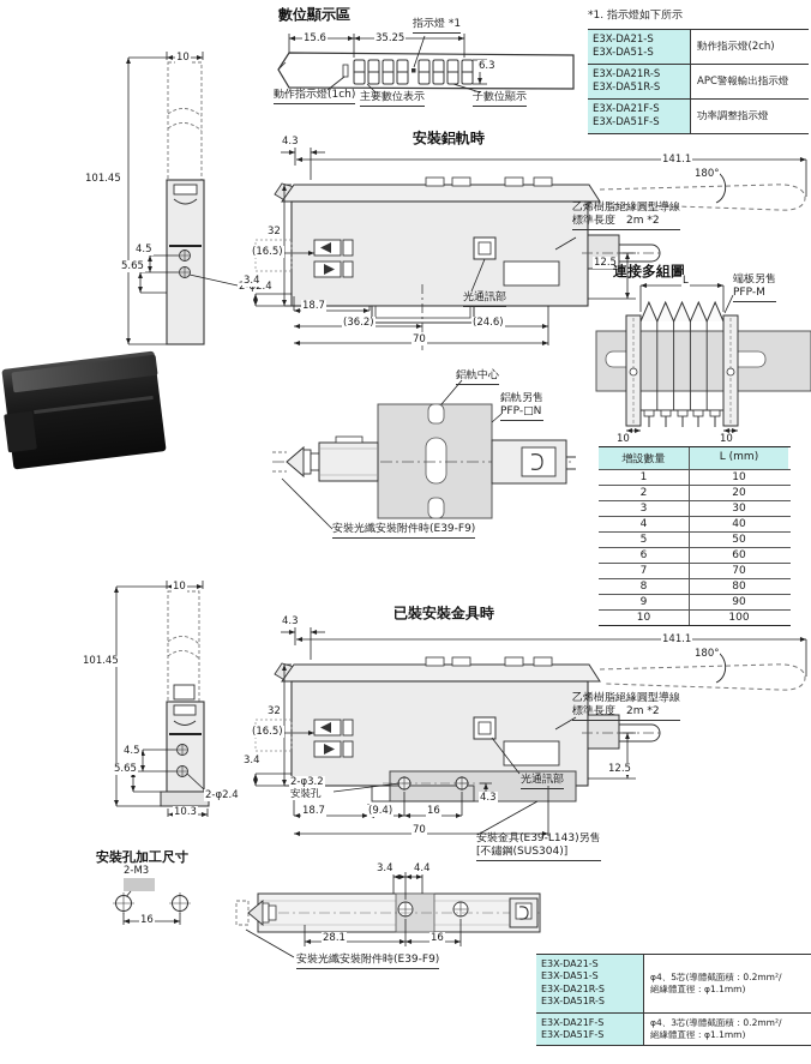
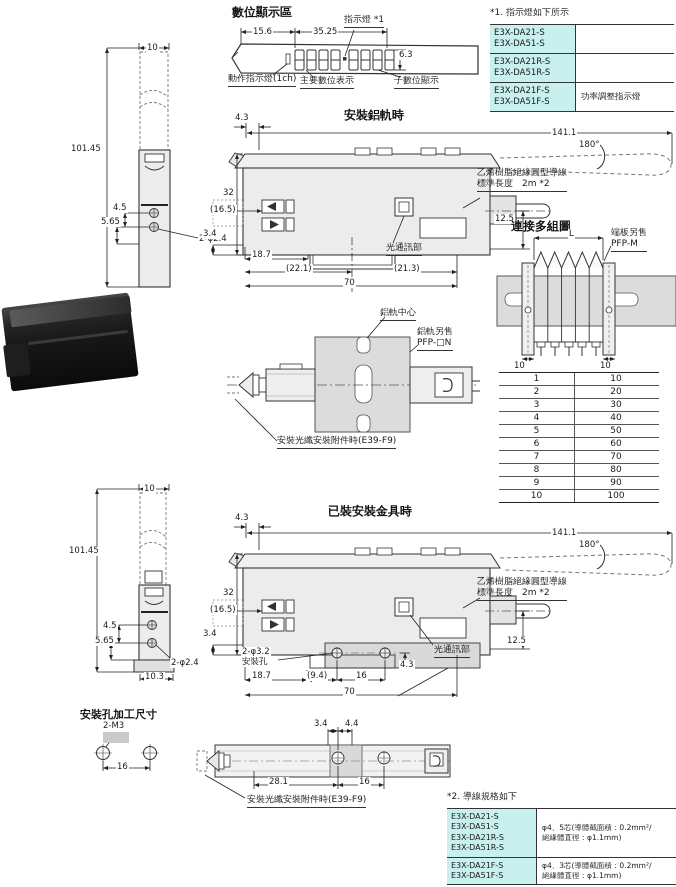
  數位顯示區
  15.6
  35.25
  指示燈 *1
  6.3
  動作指示燈(1ch)
  主要數位表示
  子數位顯示
  *1. 指示燈如下所示
  E3X-DA21-S
  E3X-DA51-S
- 動作指示燈(2ch)
  E3X-DA21R-S
  E3X-DA51R-S
- APC警報輸出指示燈
  E3X-DA21F-S
  E3X-DA51F-S
  功率調整指示燈
  10
  101.45
  4.5
  5.65
  安裝鋁軌時
  4.3
  141.1
  180°
  乙烯樹脂絕緣圓型導線
  標準長度 2m *2
  32
  (16.5)
  3.4
  18.7
- (36.2)
+ (22.1)
- (24.6)
+ (21.3)
  70
  12.5
  光通訊部
  鋁軌中心
  鋁軌另售
  PFP-□N
  安裝光纖安裝附件時(E39-F9)
  連接多組圖
  L
  端板另售
  PFP-M
  10
  10
- 增設數量
- L (mm)
  1
  10
  2
  20
  3
  30
  4
  40
  5
  50
  6
  60
  7
  70
  8
  80
  9
  90
  10
  100
  10
  101.45
  4.5
  5.65
  2-φ2.4
  10.3
  已裝安裝金具時
  4.3
  141.1
  180°
  乙烯樹脂絕緣圓型導線
  標準長度 2m *2
  32
  (16.5)
  3.4
  2-φ3.2
  安裝孔
  光通訊部
  4.3
  18.7
  (9.4)
  16
  70
  12.5
- 安裝金具(E39-L143)另售
- [不鏽鋼(SUS304)]
  安裝孔加工尺寸
  2-M3
  16
  3.4
  4.4
  28.1
  16
  安裝光纖安裝附件時(E39-F9)
+ *2. 導線規格如下
  E3X-DA21-S
  E3X-DA51-S
  E3X-DA21R-S
  E3X-DA51R-S
  φ4、5芯(導體截面積：0.2mm²/
  絕緣體直徑：φ1.1mm)
  E3X-DA21F-S
  E3X-DA51F-S
  φ4、3芯(導體截面積：0.2mm²/
  絕緣體直徑：φ1.1mm)
